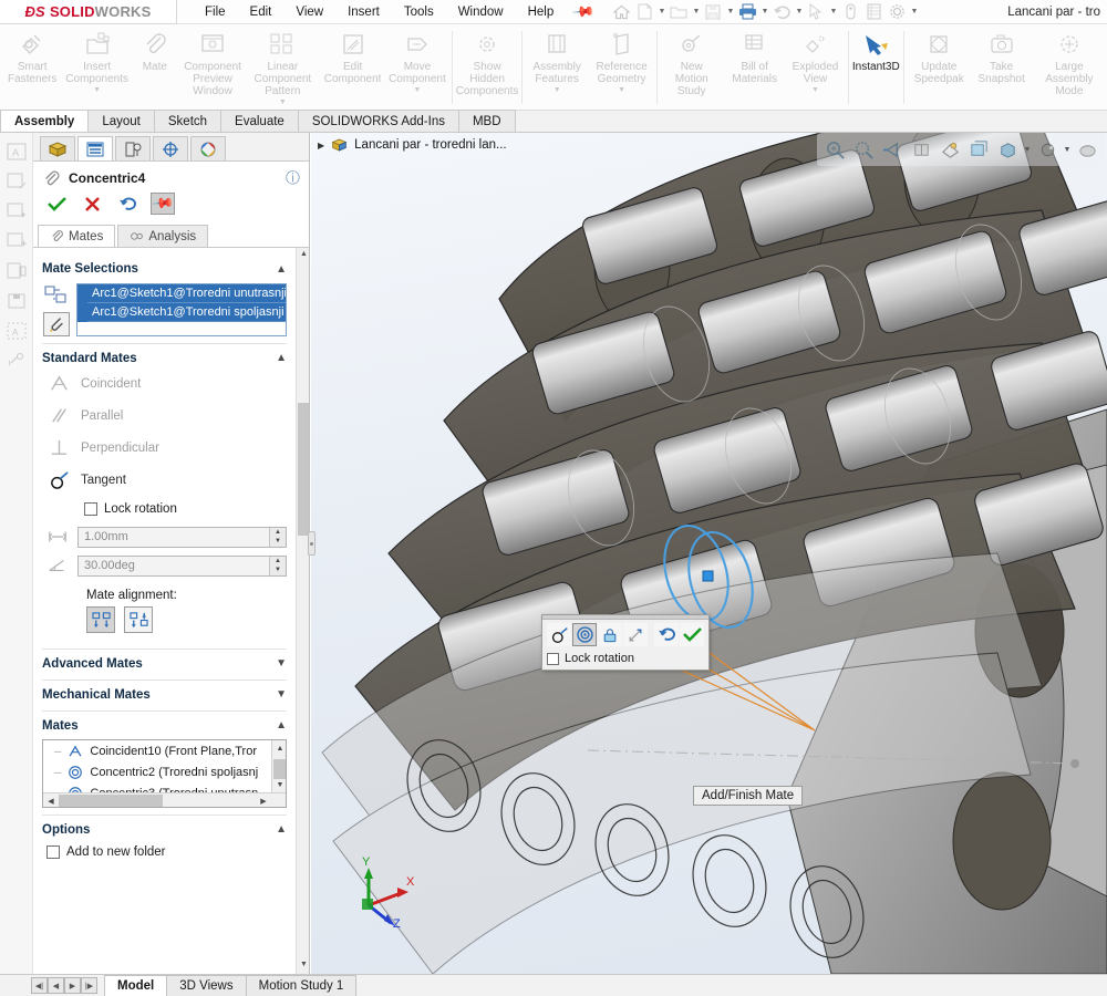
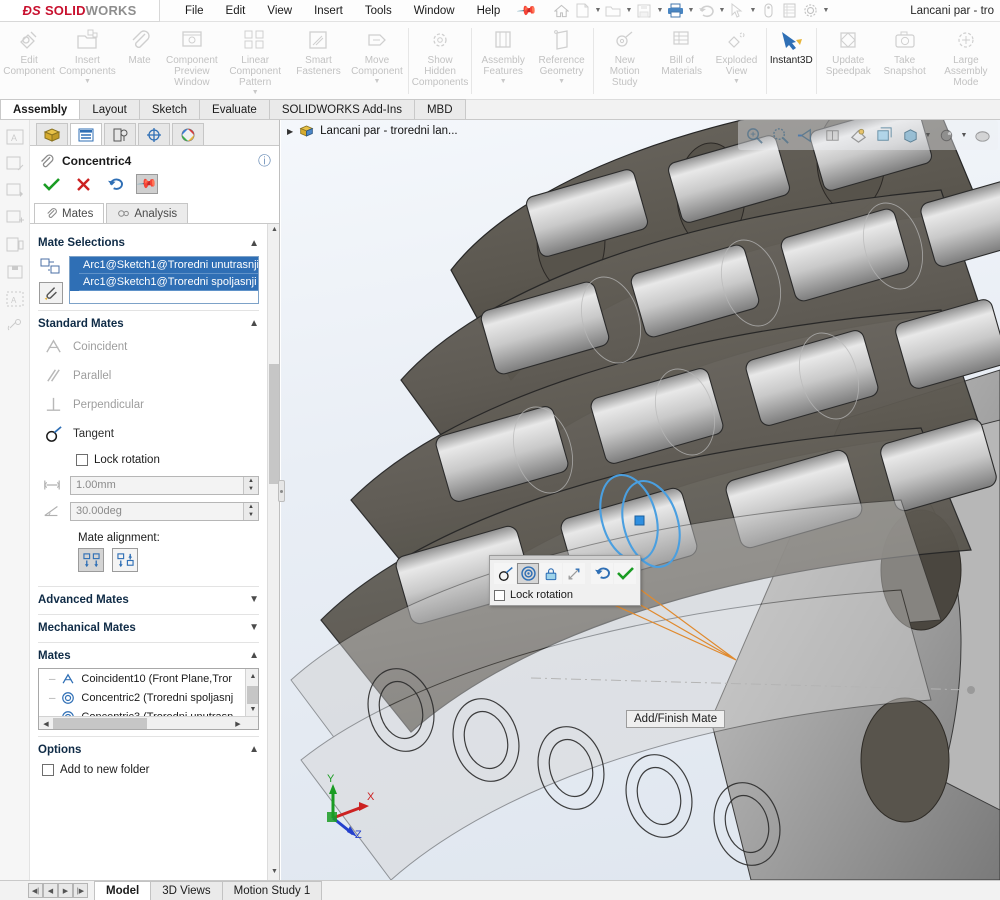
  ĐS
  SOLID
  WORKS
  File
  Edit
  View
  Insert
  Tools
  Window
  Help
  Lancani par - tro
- Smart Fasteners
+ Edit Component
  Insert Components
  Mate
  Component Preview Window
  Linear Component Pattern
- Edit Component
+ Smart Fasteners
  Move Component
  Show Hidden Components
  Assembly Features
  Reference Geometry
  New Motion Study
  Bill of Materials
  Exploded View
  Instant3D
  Update Speedpak
  Take Snapshot
  Large Assembly Mode
  Assembly
  Layout
  Sketch
  Evaluate
  SOLIDWORKS Add-Ins
  MBD
  A
  A
  Concentric4
  ⓘ
  Mates
  Analysis
  Mate Selections
  ▲
  Arc1@Sketch1@Troredni unutrasnji
  Arc1@Sketch1@Troredni spoljasnji
  Standard Mates
  ▲
  Coincident
  Parallel
  Perpendicular
  Tangent
  Lock rotation
  1.00mm
  30.00deg
  Mate alignment:
  Advanced Mates
  ▼
  Mechanical Mates
  ▼
  Mates
  ▲
  ─
  Coincident10 (Front Plane,Tror
  ─
  Concentric2 (Troredni spoljasnj
  Options
  ▲
  Add to new folder
  ▶
  Lancani par - troredni lan...
  X
  Y
  Z
  Lock rotation
  Add/Finish Mate
  Model
  3D Views
  Motion Study 1
